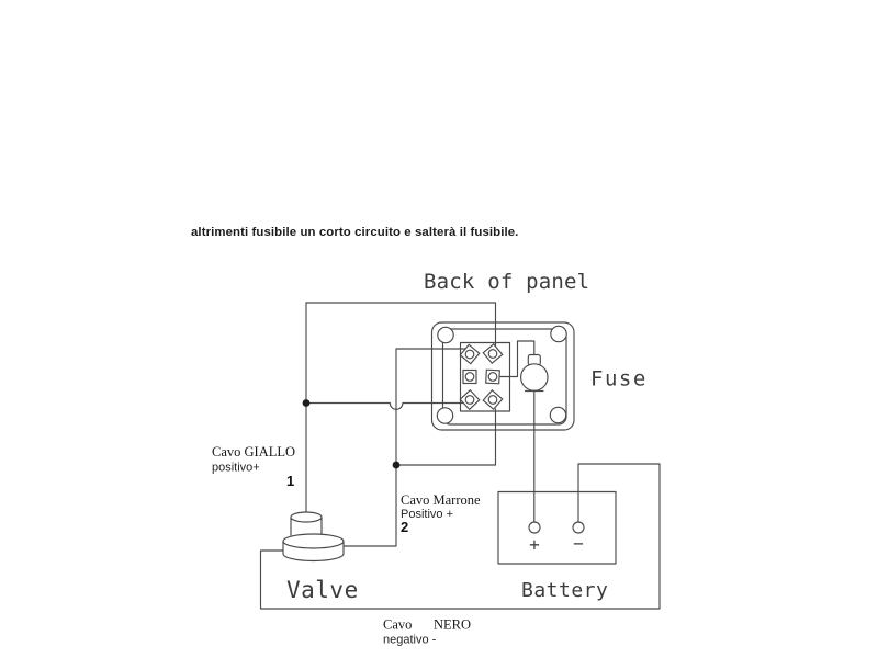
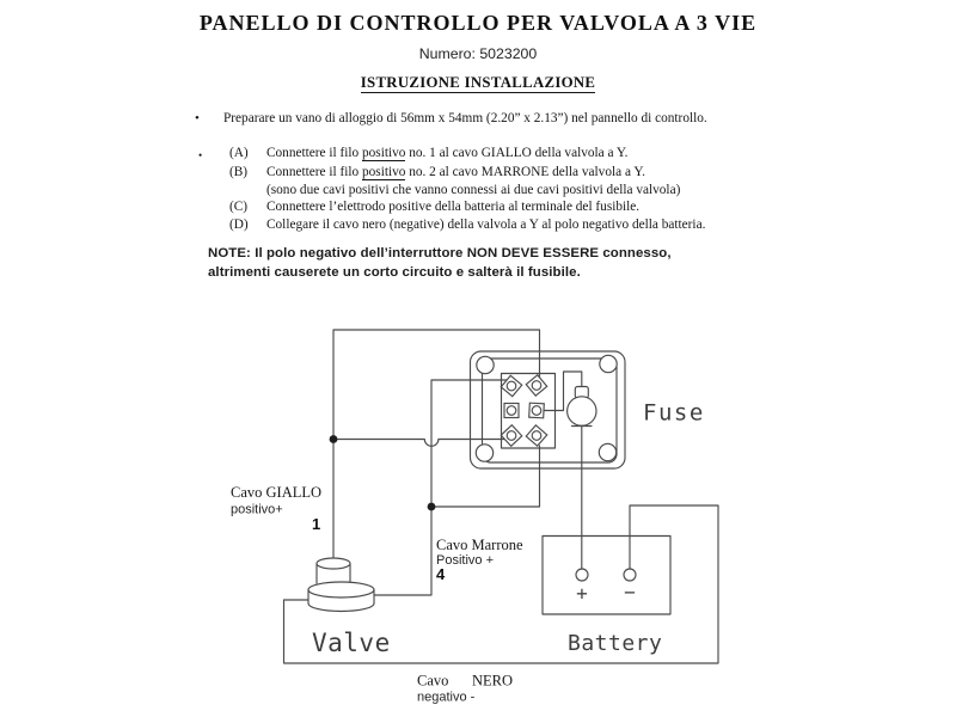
+ PANELLO DI CONTROLLO PER VALVOLA A 3 VIE
+ Numero: 5023200
+ ISTRUZIONE INSTALLAZIONE
+ • Preparare un vano di alloggio di 56mm x 54mm (2.20” x 2.13”) nel pannello di controllo.
+ •
+ (A)
+ Connettere il filo positivo no. 1 al cavo GIALLO della valvola a Y.
+ (B)
+ Connettere il filo positivo no. 2 al cavo MARRONE della valvola a Y.
+ (sono due cavi positivi che vanno connessi ai due cavi positivi della valvola)
+ (C)
+ Connettere l’elettrodo positive della batteria al terminale del fusibile.
+ (D)
+ Collegare il cavo nero (negative) della valvola a Y al polo negativo della batteria.
+ NOTE: Il polo negativo dell’interruttore NON DEVE ESSERE connesso,
- altrimenti fusibile un corto circuito e salterà il fusibile.
+ altrimenti causerete un corto circuito e salterà il fusibile.
  +
  −
- Back of panel
  Fuse
  Valve
  Battery
  Cavo GIALLO
  positivo+
  1
  Cavo Marrone
  Positivo +
- 2
+ 4
  Cavo
  NERO
  negativo -
